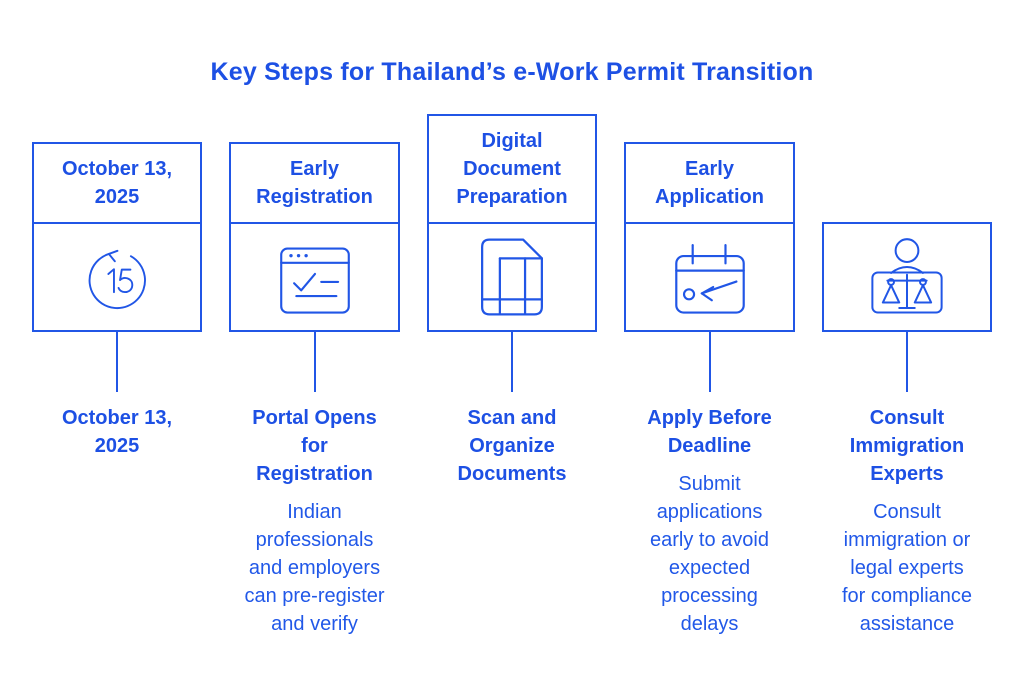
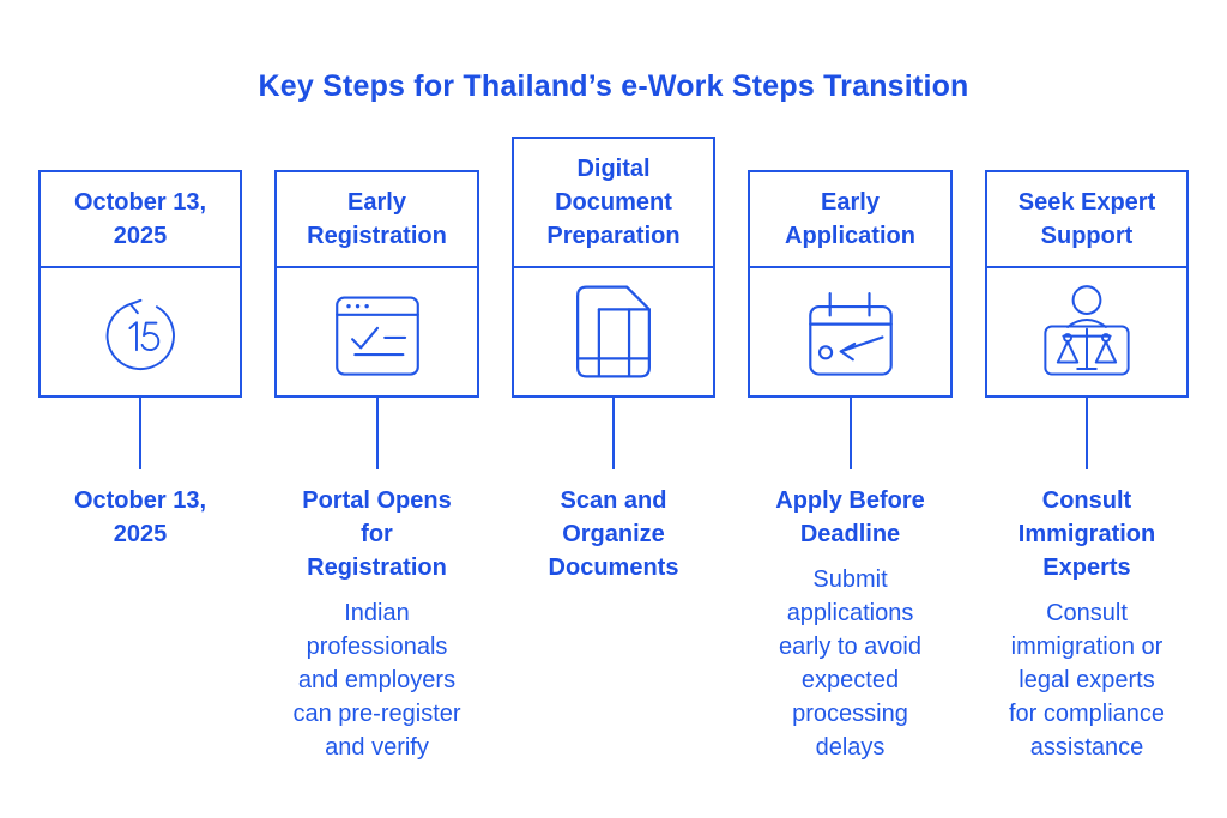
- Key Steps for Thailand’s e-Work Permit Transition
+ Key Steps for Thailand’s e-Work Steps Transition
  October 13,
  2025
  October 13,
  2025
  Early
  Registration
  Portal Opens
  for
  Registration
  Indian
  professionals
  and employers
  can pre-register
  and verify
  Digital
  Document
  Preparation
  Scan and
  Organize
  Documents
  Early
  Application
  Apply Before
  Deadline
  Submit
  applications
  early to avoid
  expected
  processing
  delays
+ Seek Expert
+ Support
  Consult
  Immigration
  Experts
  Consult
  immigration or
  legal experts
  for compliance
  assistance
